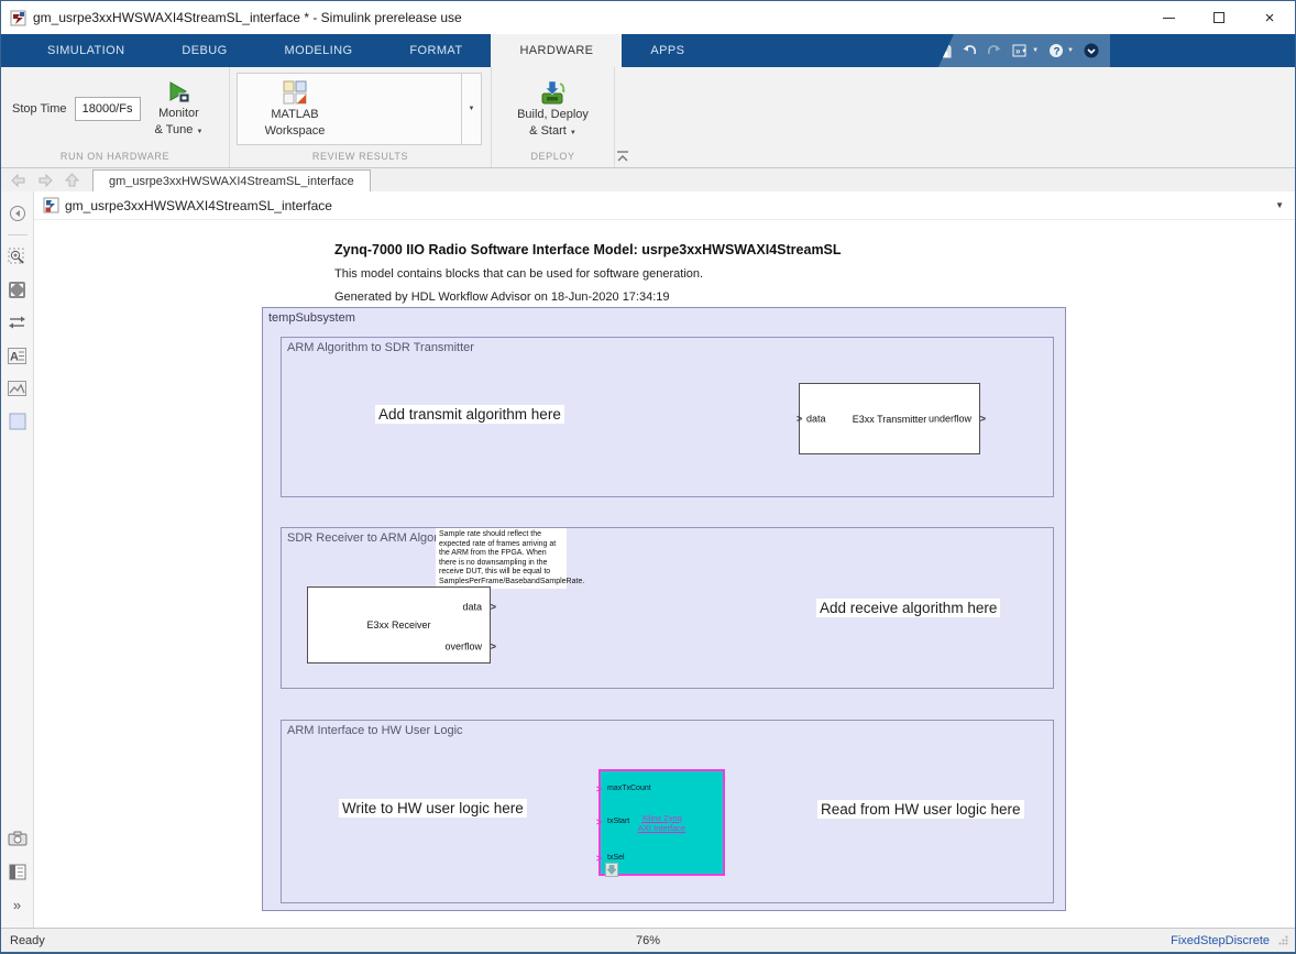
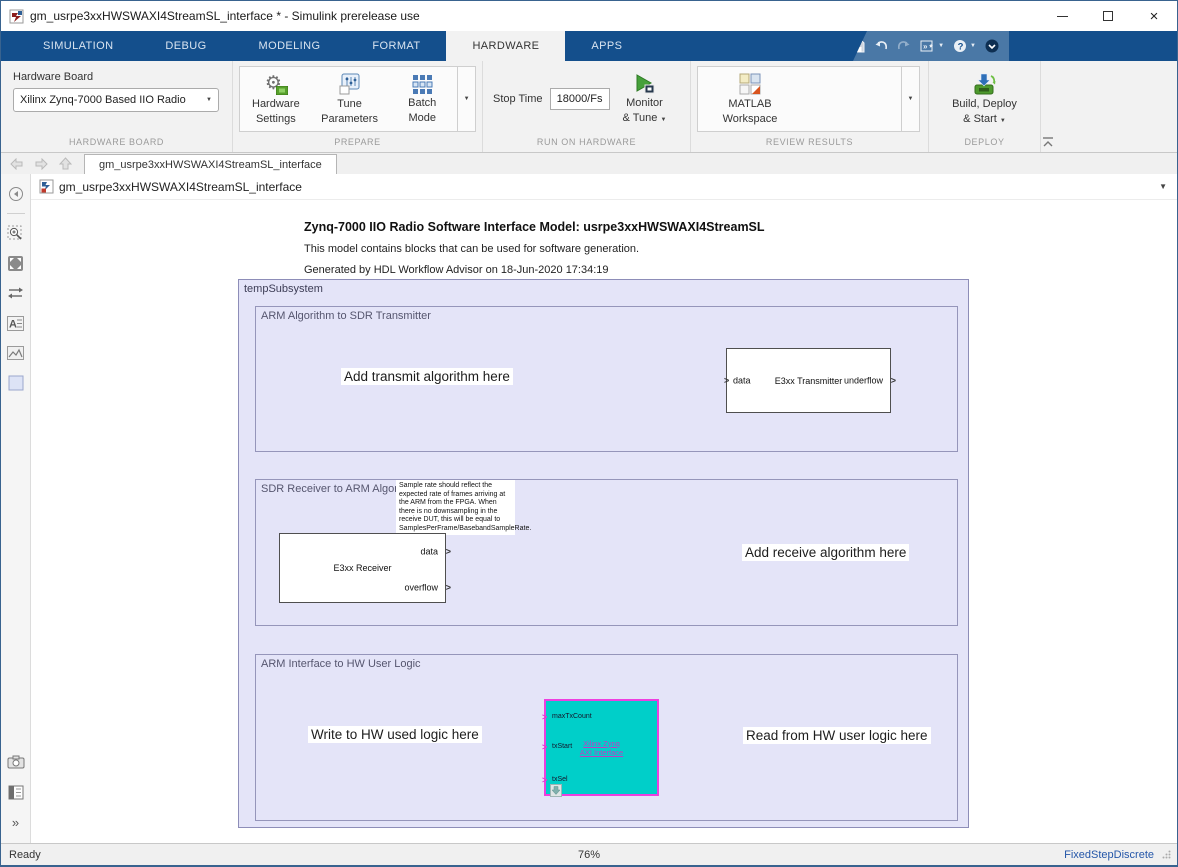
  gm_usrpe3xxHWSWAXI4StreamSL_interface * - Simulink prerelease use
  ×
  SIMULATION
  DEBUG
  MODELING
  FORMAT
  HARDWARE
  APPS
  »
  ?
+ Hardware Board
+ Xilinx Zynq-7000 Based IIO Radio
+ HARDWARE BOARD
+ ⚙
+ Hardware
+ Settings
+ Tune
+ Parameters
+ Batch
+ Mode
+ PREPARE
  Stop Time
  18000/Fs
  Monitor
  & Tune
  RUN ON HARDWARE
  MATLAB
  Workspace
  REVIEW RESULTS
  Build, Deploy
  & Start
  DEPLOY
  gm_usrpe3xxHWSWAXI4StreamSL_interface
  A
  »
  gm_usrpe3xxHWSWAXI4StreamSL_interface
  ▼
  Zynq-7000 IIO Radio Software Interface Model: usrpe3xxHWSWAXI4StreamSL
  This model contains blocks that can be used for software generation.
  Generated by HDL Workflow Advisor on 18-Jun-2020 17:34:19
  tempSubsystem
  ARM Algorithm to SDR Transmitter
  SDR Receiver to ARM Algo
  ARM Interface to HW User Logic
  Add transmit algorithm here
  >
  data
  E3xx Transmitter
  underflow
  >
  E3xx Receiver
  data
  >
  overflow
  >
  Add receive algorithm here
- Write to HW user logic here
+ Write to HW used logic here
  >
  >
  >
  Xilinx Zynq
  AXI Interface
  Read from HW user logic here
  Ready
  76%
  FixedStepDiscrete
